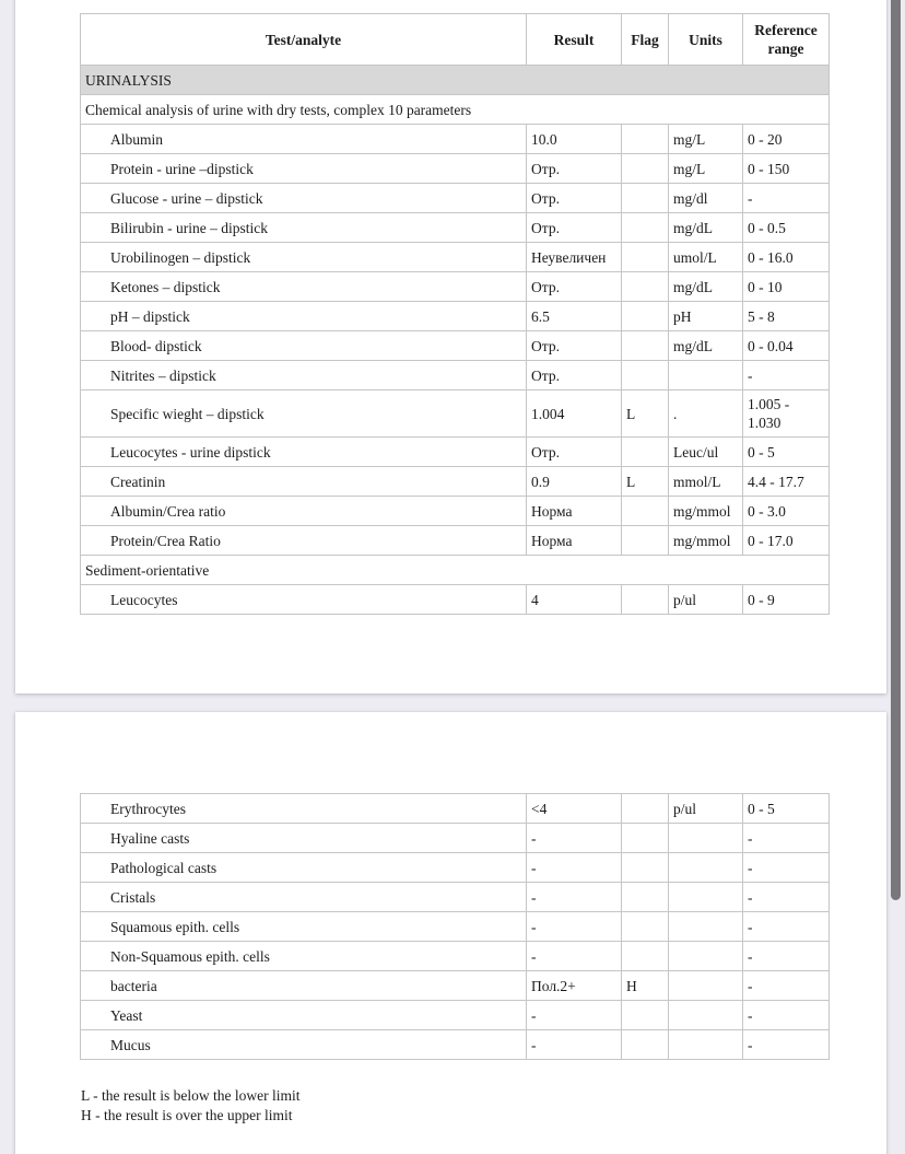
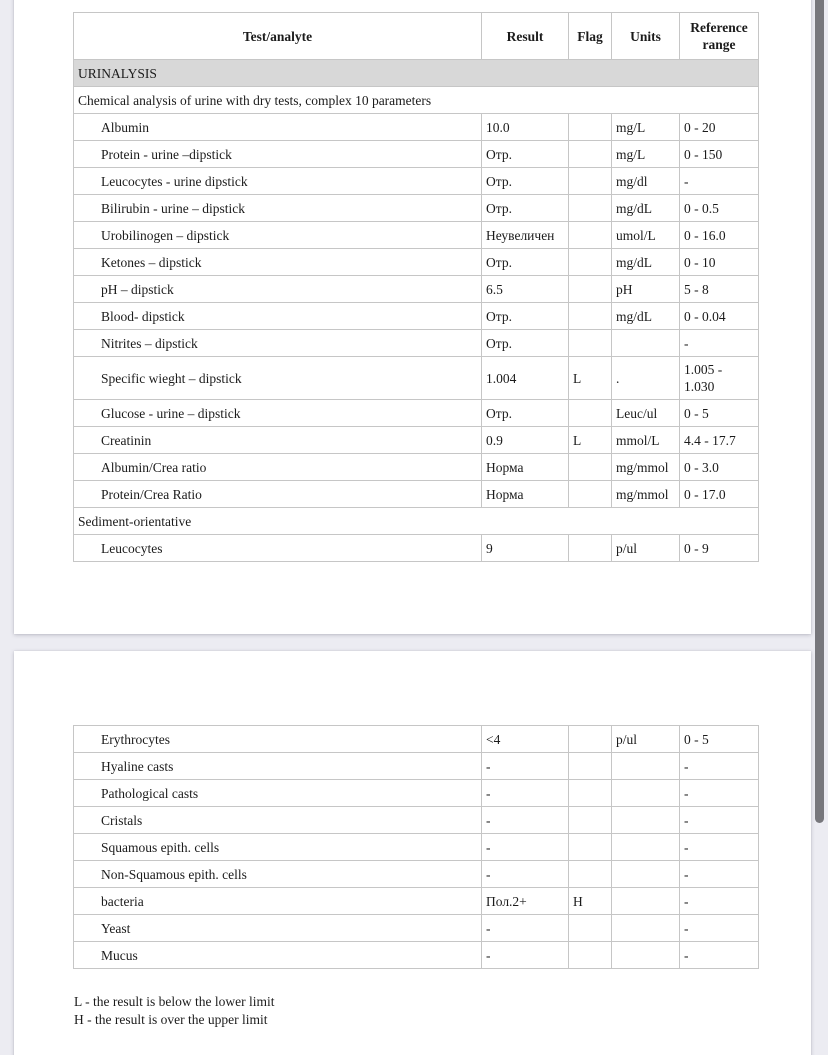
  Test/analyte	Result	Flag	Units	Reference range
  URINALYSIS
  Chemical analysis of urine with dry tests, complex 10 parameters
  Albumin	10.0		mg/L	0 - 20
  Protein - urine –dipstick	Отр.		mg/L	0 - 150
- Glucose - urine – dipstick	Отр.		mg/dl	-
+ Leucocytes - urine dipstick	Отр.		mg/dl	-
  Bilirubin - urine – dipstick	Отр.		mg/dL	0 - 0.5
  Urobilinogen – dipstick	Неувеличен		umol/L	0 - 16.0
  Ketones – dipstick	Отр.		mg/dL	0 - 10
  pH – dipstick	6.5		pH	5 - 8
  Blood- dipstick	Отр.		mg/dL	0 - 0.04
  Nitrites – dipstick	Отр.			-
  Specific wieght – dipstick	1.004	L	.	1.005 - 1.030
- Leucocytes - urine dipstick	Отр.		Leuc/ul	0 - 5
+ Glucose - urine – dipstick	Отр.		Leuc/ul	0 - 5
  Creatinin	0.9	L	mmol/L	4.4 - 17.7
  Albumin/Crea ratio	Норма		mg/mmol	0 - 3.0
  Protein/Crea Ratio	Норма		mg/mmol	0 - 17.0
  Sediment-orientative
- Leucocytes	4		p/ul	0 - 9
+ Leucocytes	9		p/ul	0 - 9
  Erythrocytes	<4		p/ul	0 - 5
  Hyaline casts	-			-
  Pathological casts	-			-
  Cristals	-			-
  Squamous epith. cells	-			-
  Non-Squamous epith. cells	-			-
  bacteria	Пол.2+	H		-
  Yeast	-			-
  Mucus	-			-
  L - the result is below the lower limit
  H - the result is over the upper limit
